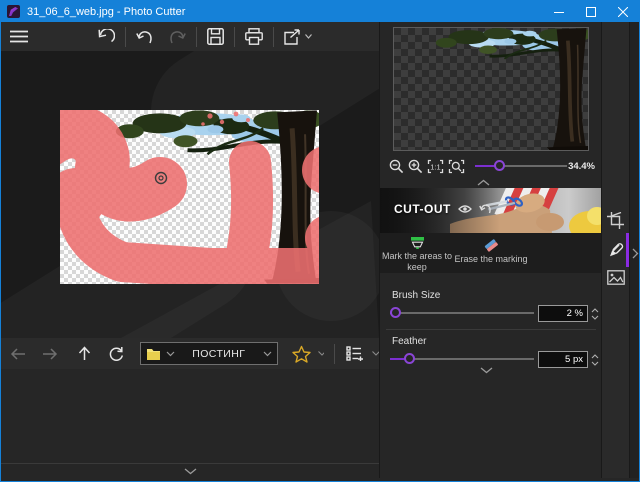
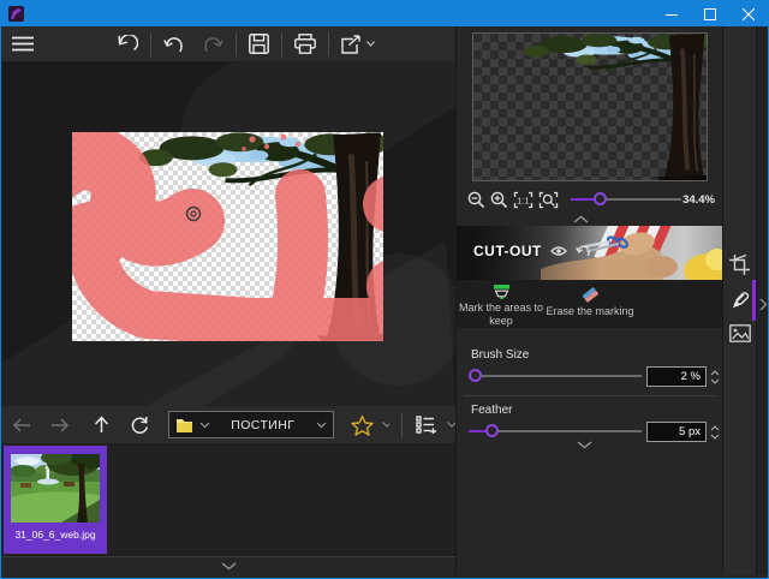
- 31_06_6_web.jpg - Photo Cutter
  ПОСТИНГ
+ 31_06_6_web.jpg
  1:1
  34.4%
  CUT-OUT
  Mark the areas to keep
  Erase the marking
  Brush Size
  2 %
  Feather
  5 px
